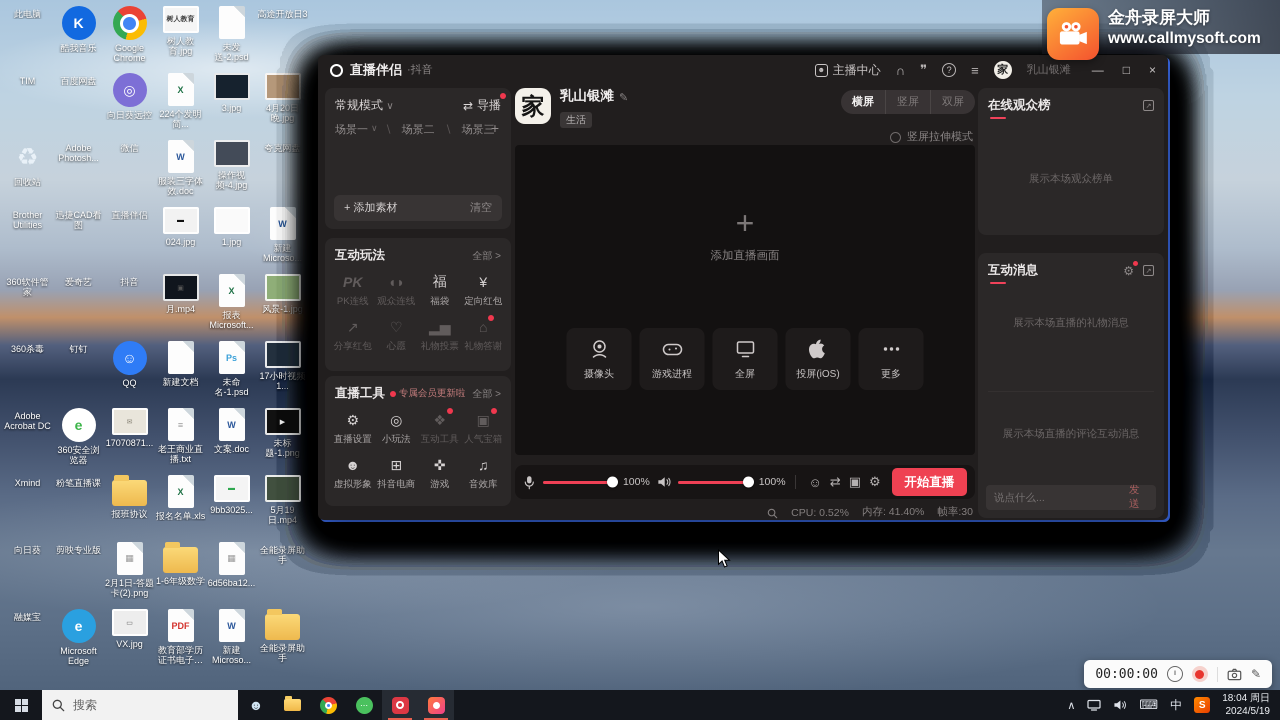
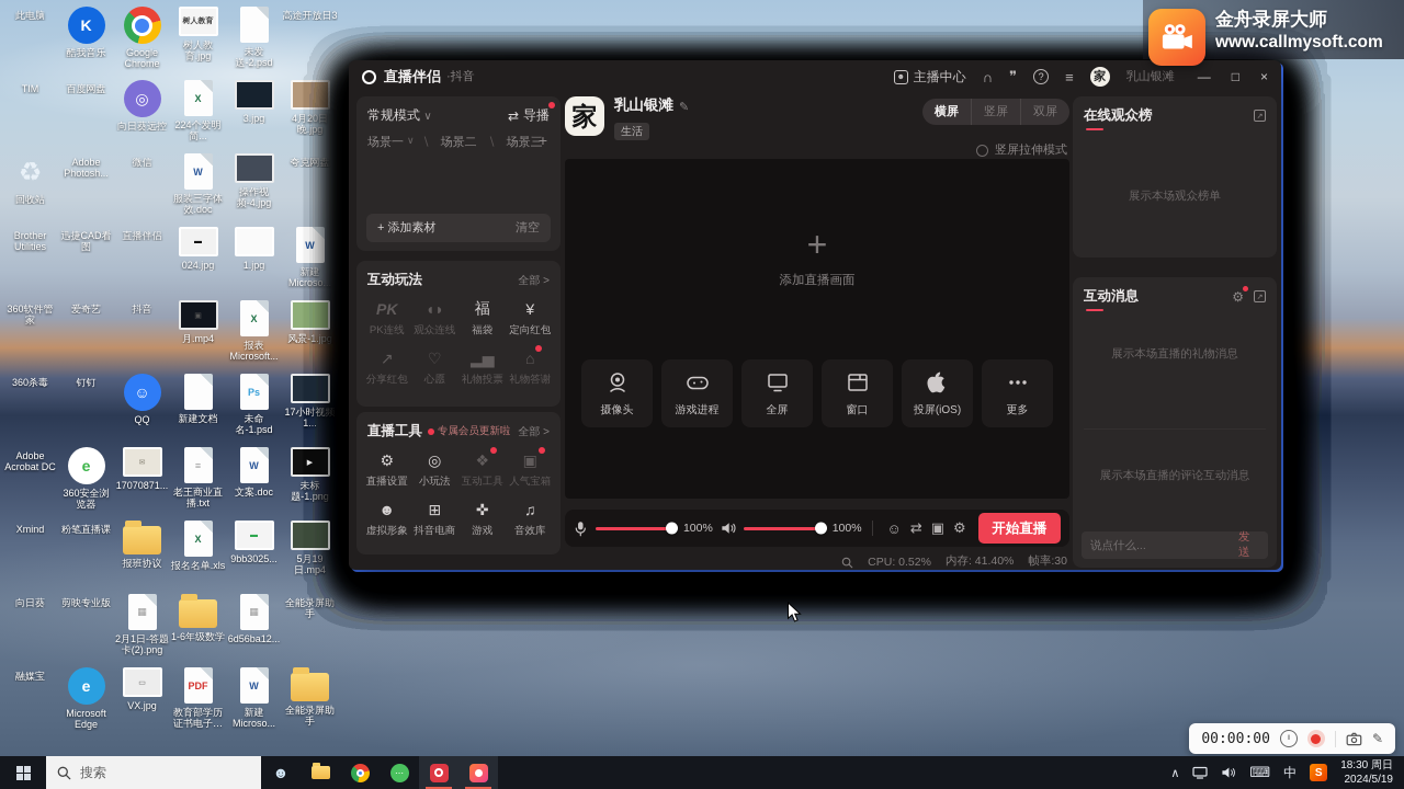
  此电脑
  K
  酷我音乐
  Google Chrome
  树人教育.jpg
  未发送-2.psd
  高途开放日3
  TIM
  百度网盘
  ◎
  向日葵远控
  X
  224个发明简...
  3.jpg
  4月20日晚.jpg
  ♻
  回收站
  Adobe Photosh...
  微信
  W
  服装三字体效.doc
  操作视频-4.jpg
  夸克网盘
  Brother Utilities
  迅捷CAD看图
  直播伴侣
  024.jpg
  1.jpg
  W
  新建 Microso...
  360软件管家
  爱奇艺
  抖音
  月.mp4
  X
  报表 Microsoft...
  风景-1.jpg
  360杀毒
  钉钉
  ☺
  QQ
  新建文档
  Ps
  未命名-1.psd
  17小时视频1...
  Adobe Acrobat DC
  e
  360安全浏览器
  17070871...
  ≡
  老王商业直播.txt
  W
  文案.doc
  未标题-1.png
  Xmind
  粉笔直播课
  报班协议
  X
  报名名单.xls
  9bb3025...
  5月19日.mp4
  向日葵
  剪映专业版
  ▦
  2月1日-答题卡(2).png
  1-6年级数学
  ▦
  6d56ba12...
  全能录屏助手
  融媒宝
  e
  Microsoft Edge
  VX.jpg
  PDF
  教育部学历证书电子注
  W
  新建 Microso...
  全能录屏助手
  直播伴侣
  ·抖音
  主播中心
  ∩
  ❞
  ?
  ≡
  家
  乳山银滩
  —
  □
  ×
  常规模式 ∨
  ⇄
  导播
  场景一
  ∨
  场景二
  场景三
  +
  + 添加素材
  清空
  互动玩法
  全部 >
  PK
  PK连线
  ◖◗
  观众连线
  福
  福袋
  ¥
  定向红包
  ↗
  分享红包
  ♡
  心愿
  ▂▅
  礼物投票
  ⌂
  礼物答谢
  直播工具
  专属会员更新啦
  全部 >
  ⚙
  直播设置
  ◎
  小玩法
  ❖
  互动工具
  ▣
  人气宝箱
  ☻
  虚拟形象
  ⊞
  抖音电商
  ✜
  游戏
  ♫
  音效库
  家
  乳山银滩
  ✎
  生活
  横屏
  竖屏
  双屏
  竖屏拉伸模式
  +
  添加直播画面
  摄像头
  游戏进程
  全屏
+ 窗口
  投屏(iOS)
  更多
  100%
  100%
  ☺
  ⇄
  ▣
  ⚙
  开始直播
  CPU: 0.52%
  内存: 41.40%
  帧率:30
  在线观众榜
  展示本场观众榜单
  互动消息
  ⚙
  展示本场直播的礼物消息
  展示本场直播的评论互动消息
  说点什么...
  发送
  金舟录屏大师
  www.callmysoft.com
  00:00:00
  ✎
  搜索
  ☻
  ⋯
  ∧
  ⌨
  中
  S
- 18:04 周日
+ 18:30 周日
  2024/5/19
